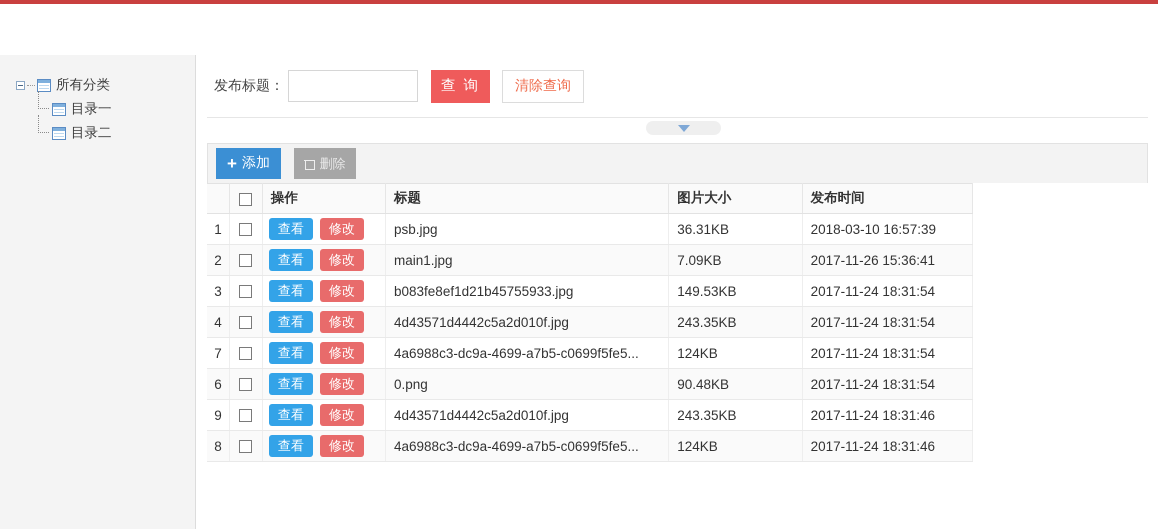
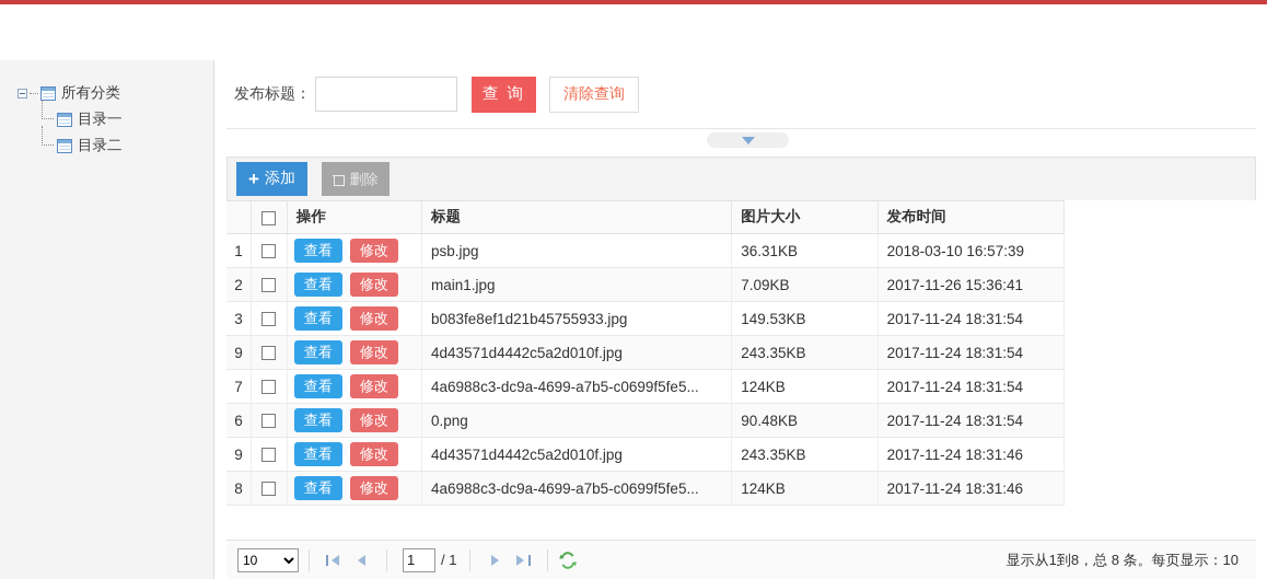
  所有分类
  目录一
  目录二
  发布标题：
  查 询
  清除查询
  +
  添加
  删除
  		操作	标题	图片大小	发布时间
  1		查看 修改	psb.jpg	36.31KB	2018-03-10 16:57:39
  2		查看 修改	main1.jpg	7.09KB	2017-11-26 15:36:41
  3		查看 修改	b083fe8ef1d21b45755933.jpg	149.53KB	2017-11-24 18:31:54
- 4		查看 修改	4d43571d4442c5a2d010f.jpg	243.35KB	2017-11-24 18:31:54
+ 9		查看 修改	4d43571d4442c5a2d010f.jpg	243.35KB	2017-11-24 18:31:54
  7		查看 修改	4a6988c3-dc9a-4699-a7b5-c0699f5fe5...	124KB	2017-11-24 18:31:54
  6		查看 修改	0.png	90.48KB	2017-11-24 18:31:54
  9		查看 修改	4d43571d4442c5a2d010f.jpg	243.35KB	2017-11-24 18:31:46
  8		查看 修改	4a6988c3-dc9a-4699-a7b5-c0699f5fe5...	124KB	2017-11-24 18:31:46
+ 10
+ 1
+ / 1
+ 显示从1到8，总 8 条。每页显示：10
